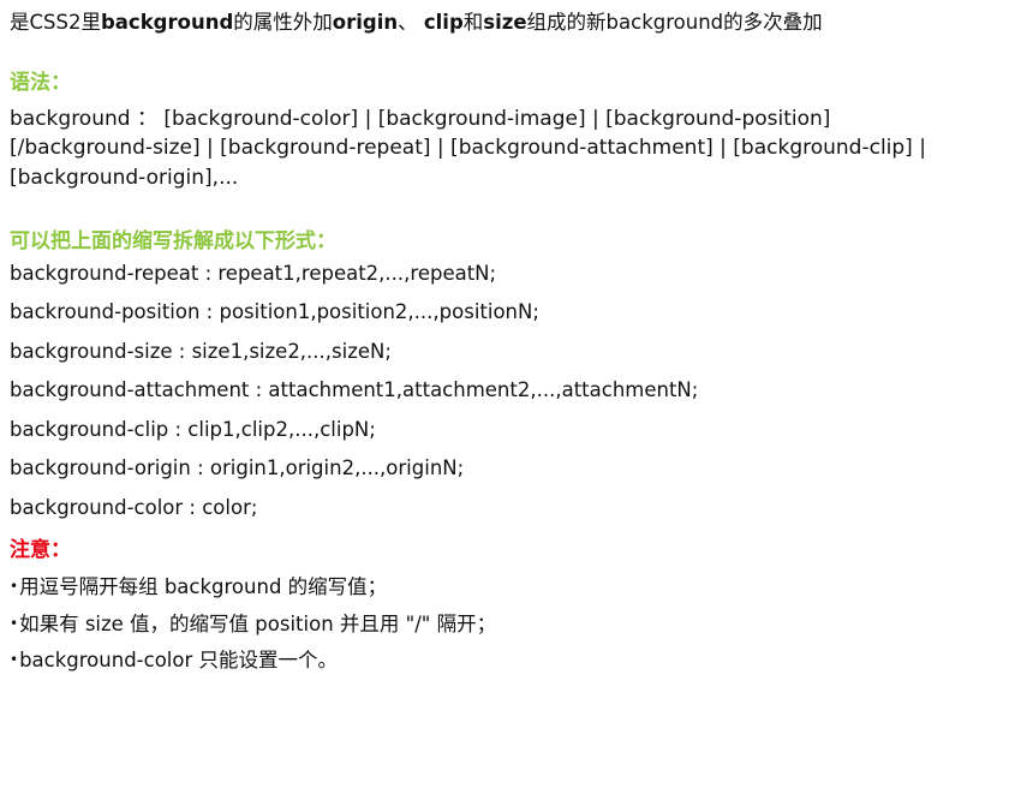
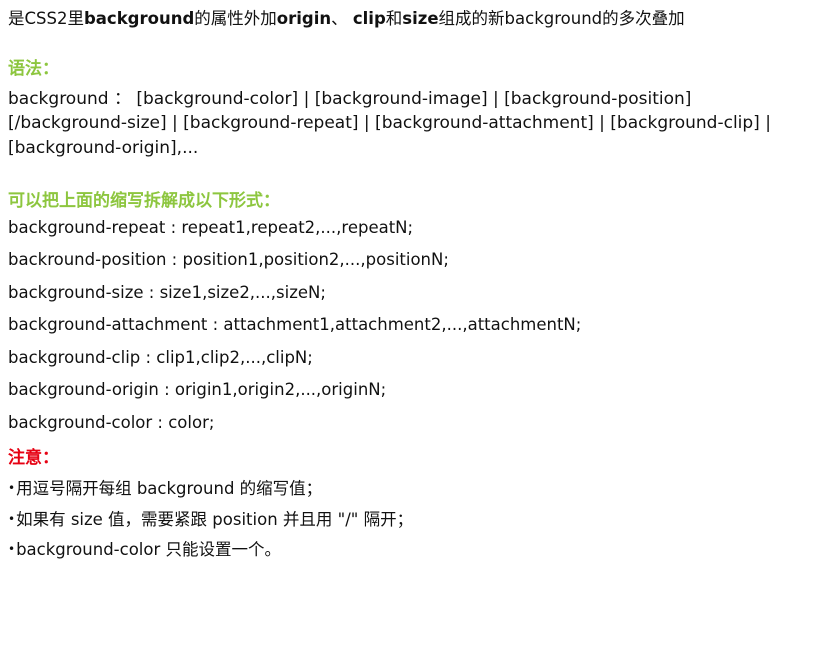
  是CSS2里background的属性外加origin、 clip和size组成的新background的多次叠加
  语法：
  background ： [background-color] | [background-image] | [background-position][/background-size] | [background-repeat] | [background-attachment] | [background-clip] | [background-origin],...
  可以把上面的缩写拆解成以下形式：
  background-repeat : repeat1,repeat2,...,repeatN;
  backround-position : position1,position2,...,positionN;
  background-size : size1,size2,...,sizeN;
  background-attachment : attachment1,attachment2,...,attachmentN;
  background-clip : clip1,clip2,...,clipN;
  background-origin : origin1,origin2,...,originN;
  background-color : color;
  注意：
  用逗号隔开每组 background 的缩写值；
- 如果有 size 值，的缩写值 position 并且用 "/" 隔开；
+ 如果有 size 值，需要紧跟 position 并且用 "/" 隔开；
  background-color 只能设置一个。
